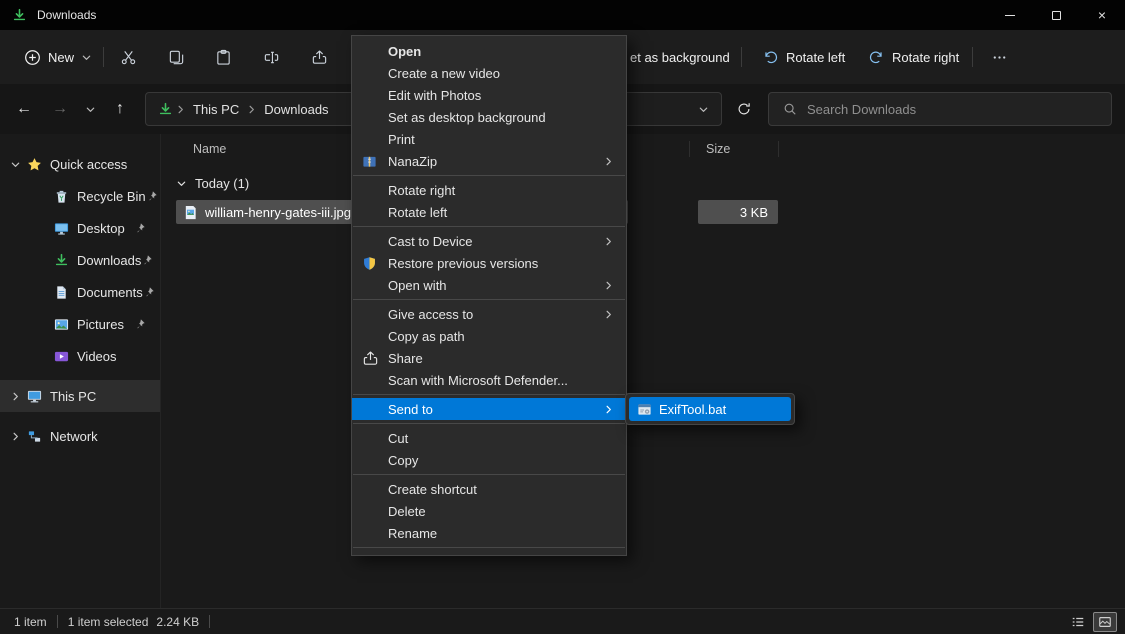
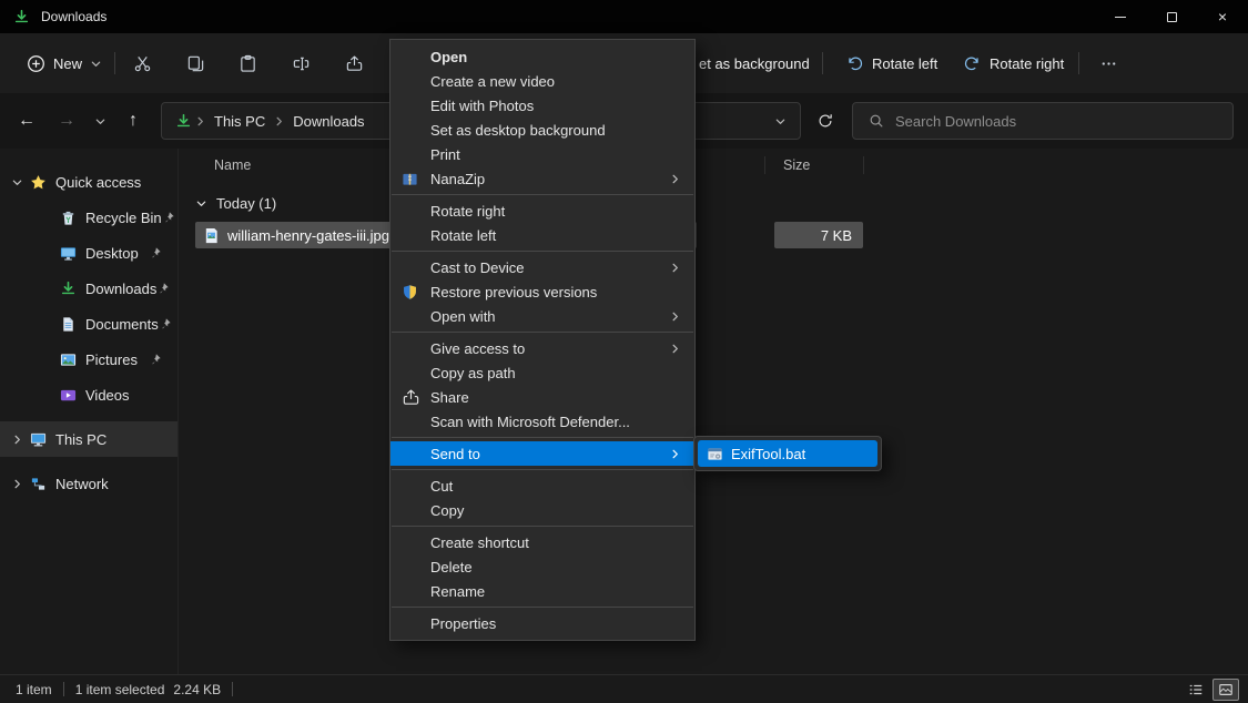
  Downloads
  ×
  New
  et as background
  Rotate left
  Rotate right
  ←
  →
  ↑
  This PC
  Downloads
  Search Downloads
  Quick access
  Recycle Bin
  Desktop
  Downloads
  Documents
  Pictures
  Videos
  This PC
  Network
  Name
  Size
  Today (1)
  william-henry-gates-iii.jpg
- 3 KB
+ 7 KB
  1 item
  1 item selected
  2.24 KB
  Open
  Create a new video
  Edit with Photos
  Set as desktop background
  Print
  NanaZip
  Rotate right
  Rotate left
  Cast to Device
  Restore previous versions
  Open with
  Give access to
  Copy as path
  Share
  Scan with Microsoft Defender...
  Send to
  Cut
  Copy
  Create shortcut
  Delete
  Rename
+ Properties
  ExifTool.bat
